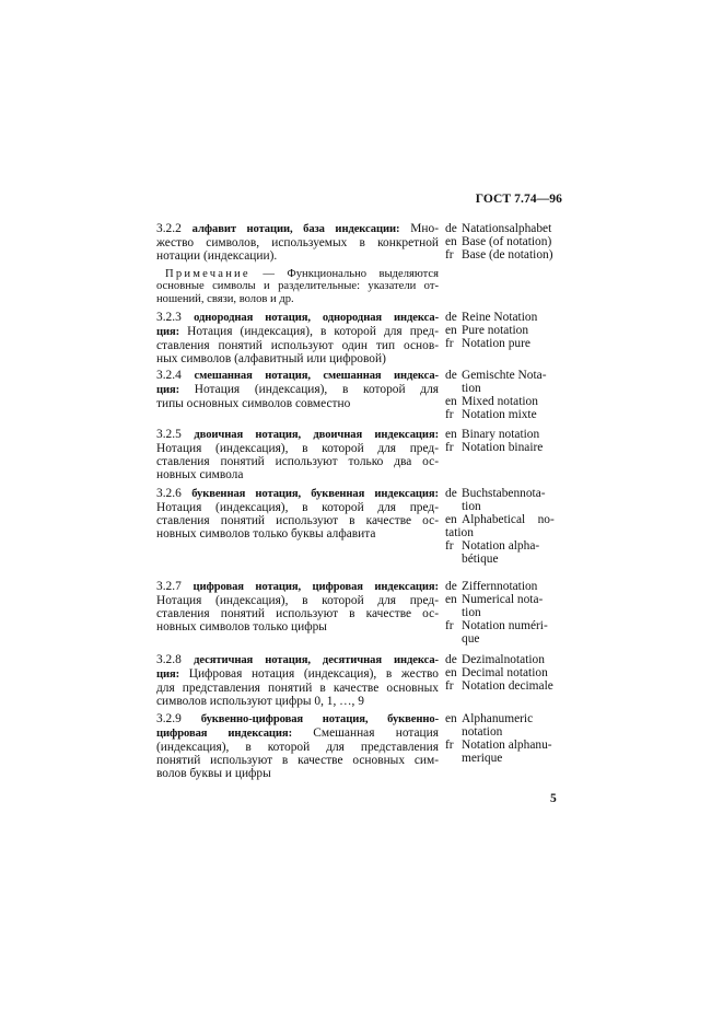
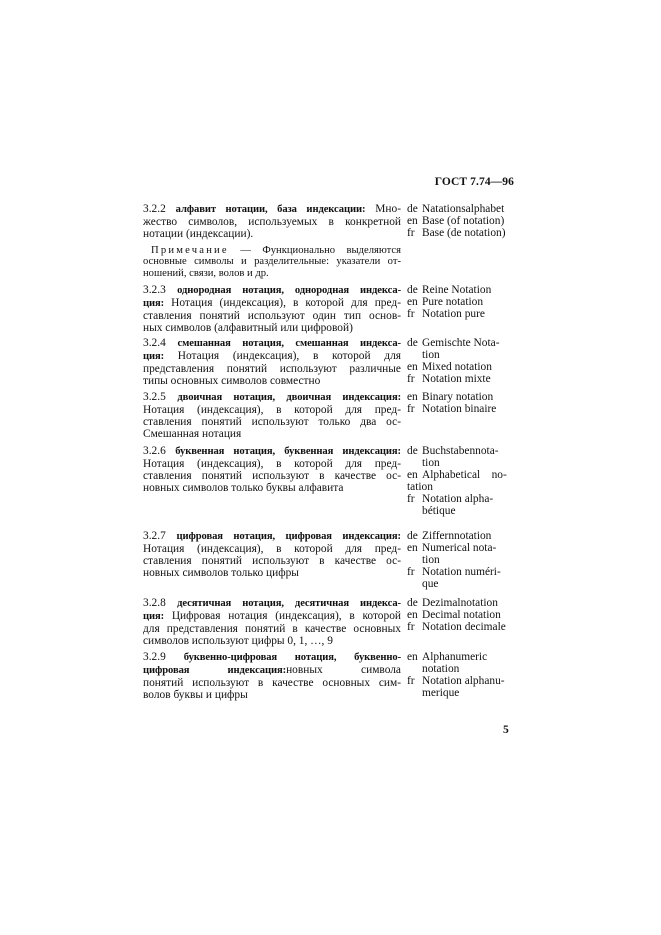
  ГОСТ 7.74—96
  3.2.2 алфавит нотации, база индексации: Мно-
  жество символов, используемых в конкретной
  нотации (индексации).
  de Natationsalphabet
  en Base (of notation)
  fr Base (de notation)
  Примечание — Функционально выделяются
  основные символы и разделительные: указатели от-
  ношений, связи, волов и др.
  3.2.3 однородная нотация, однородная индекса-
  ция: Нотация (индексация), в которой для пред-
  ставления понятий используют один тип основ-
  ных символов (алфавитный или цифровой)
  de Reine Notation
  en Pure notation
  fr Notation pure
  3.2.4 смешанная нотация, смешанная индекса-
  ция: Нотация (индексация), в которой для
+ представления понятий используют различные
  типы основных символов совместно
  de Gemischte Nota-
  tion
  en Mixed notation
  fr Notation mixte
  3.2.5 двоичная нотация, двоичная индексация:
  Нотация (индексация), в которой для пред-
  ставления понятий используют только два ос-
- новных символа
+ Смешанная нотация
  en Binary notation
  fr Notation binaire
  3.2.6 буквенная нотация, буквенная индексация:
  Нотация (индексация), в которой для пред-
  ставления понятий используют в качестве ос-
  новных символов только буквы алфавита
  de Buchstabennota-
  tion
  en Alphabetical no-
  tation
  fr Notation alpha-
  bétique
  3.2.7 цифровая нотация, цифровая индексация:
  Нотация (индексация), в которой для пред-
  ставления понятий используют в качестве ос-
  новных символов только цифры
  de Ziffernnotation
  en Numerical nota-
  tion
  fr Notation numéri-
  que
  3.2.8 десятичная нотация, десятичная индекса-
- ция: Цифровая нотация (индексация), в жество
+ ция: Цифровая нотация (индексация), в которой
  для представления понятий в качестве основных
  символов используют цифры 0, 1, …, 9
  de Dezimalnotation
  en Decimal notation
  fr Notation decimale
  3.2.9 буквенно-цифровая нотация, буквенно-
- цифровая индексация: Смешанная нотация
+ цифровая индексация:новных символа
- (индексация), в которой для представления
  понятий используют в качестве основных сим-
  волов буквы и цифры
  en Alphanumeric
  notation
  fr Notation alphanu-
  merique
  5
